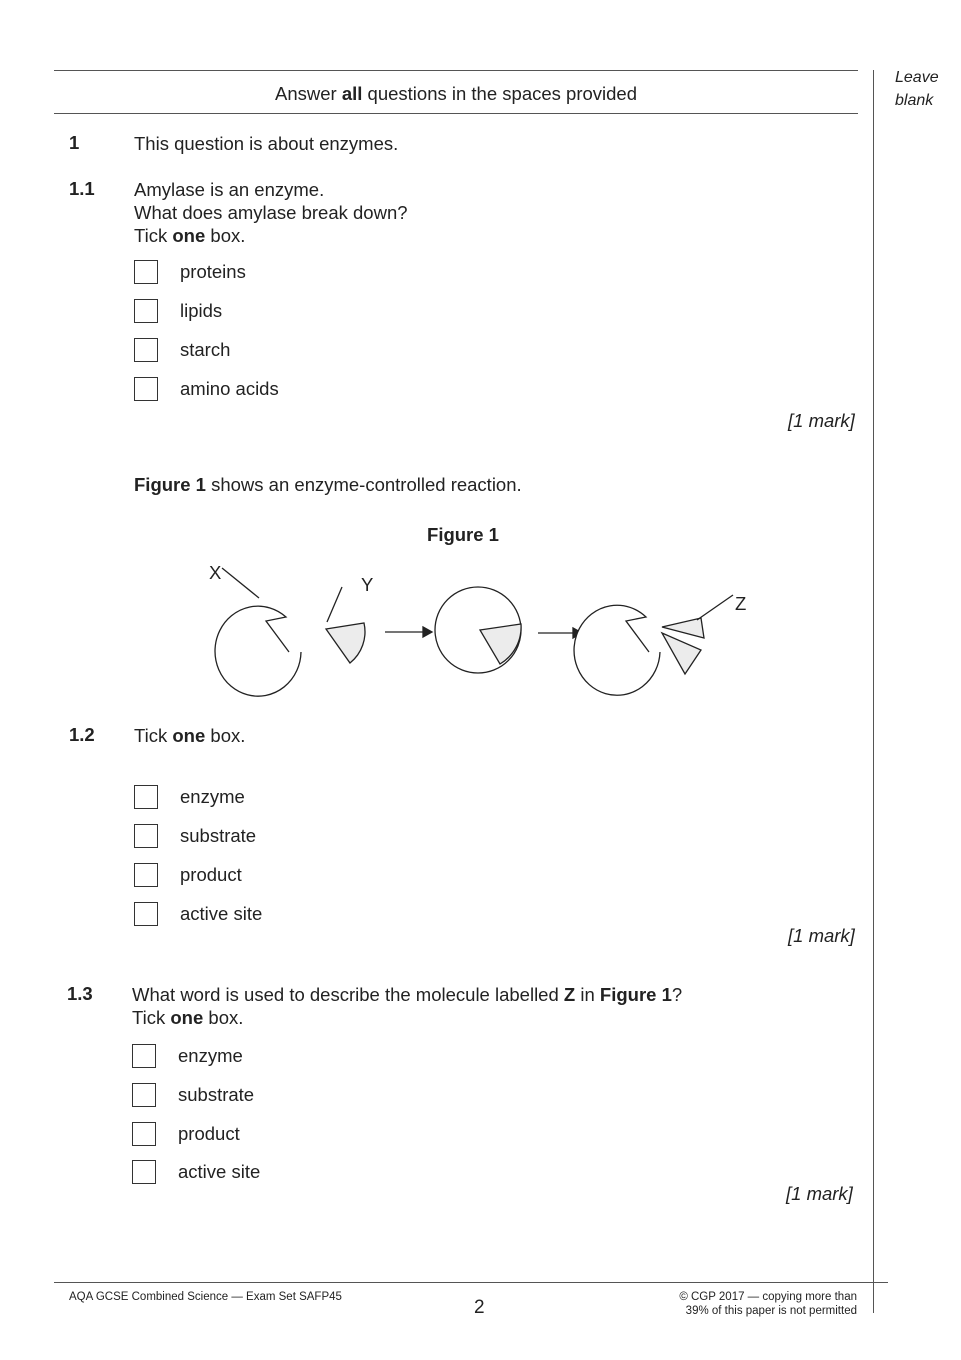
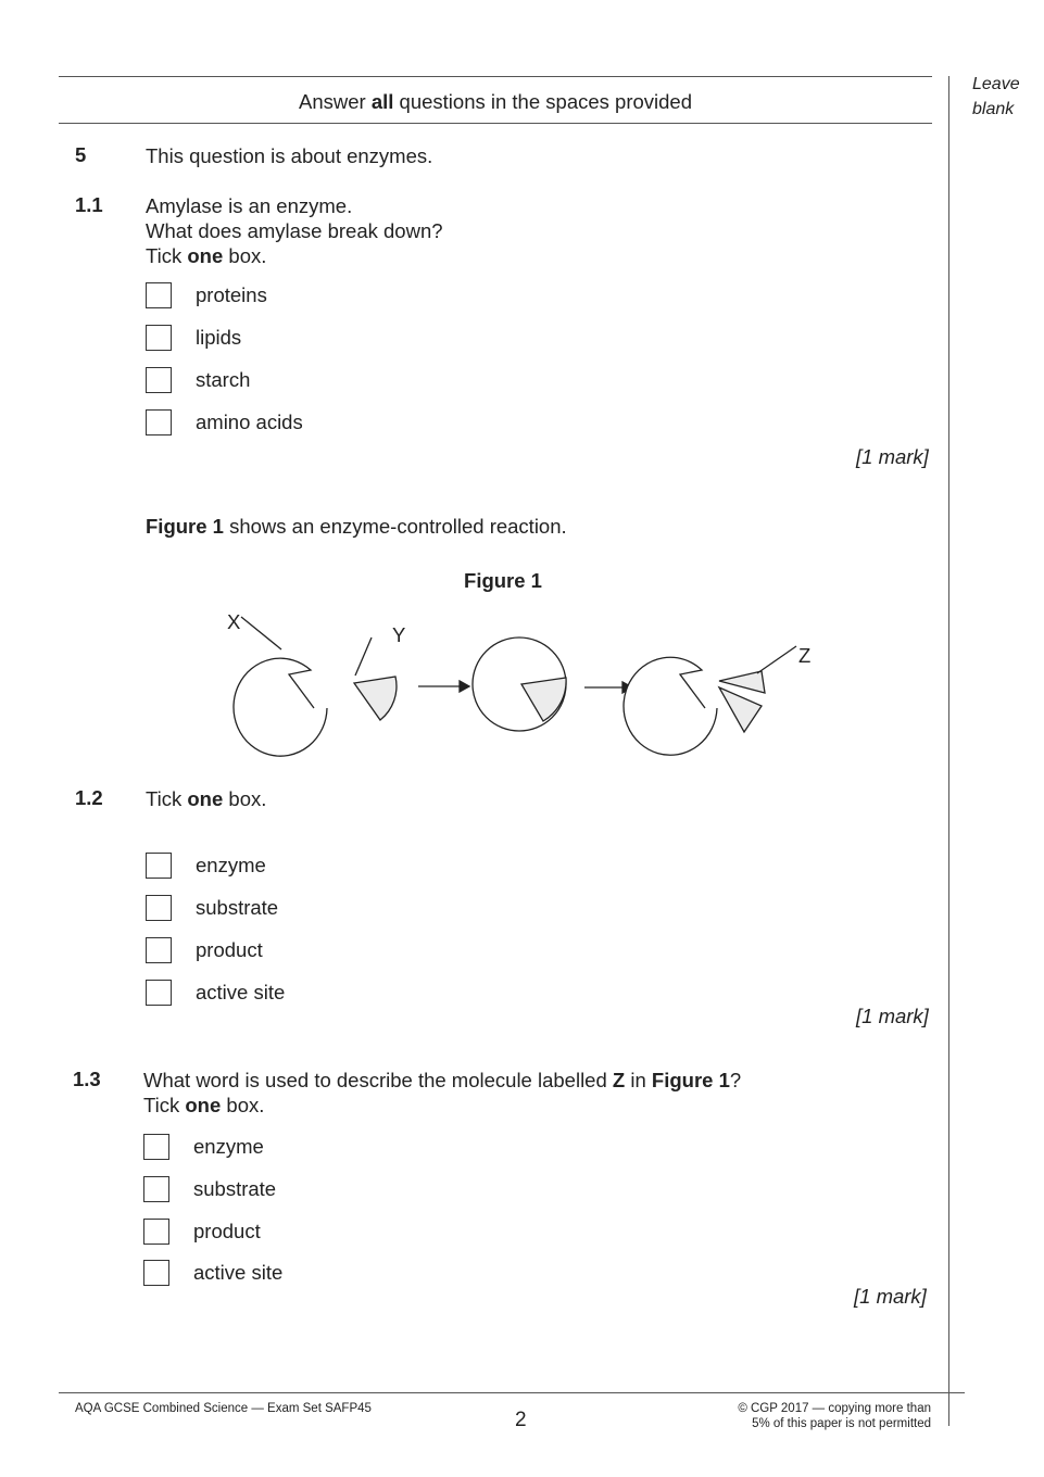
  Leave
  blank
  Answer all questions in the spaces provided
- 1
+ 5
  This question is about enzymes.
  1.1
  Amylase is an enzyme.
  What does amylase break down?
  Tick one box.
  proteins
  lipids
  starch
  amino acids
  [1 mark]
  Figure 1 shows an enzyme-controlled reaction.
  Figure 1
  X
  Y
  Z
  1.2
  Tick one box.
  enzyme
  substrate
  product
  active site
  [1 mark]
  1.3
  What word is used to describe the molecule labelled Z in Figure 1?
  Tick one box.
  enzyme
  substrate
  product
  active site
  [1 mark]
  AQA GCSE Combined Science — Exam Set SAFP45
  2
  © CGP 2017 — copying more than
- 39% of this paper is not permitted
+ 5% of this paper is not permitted
